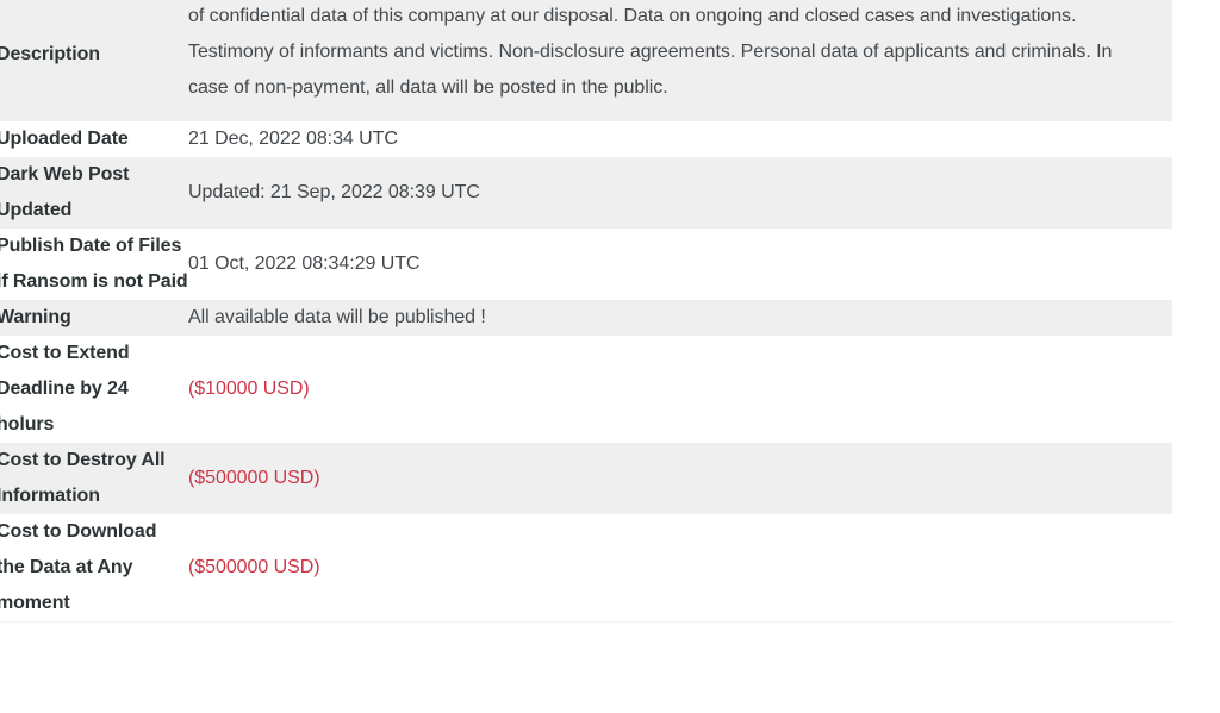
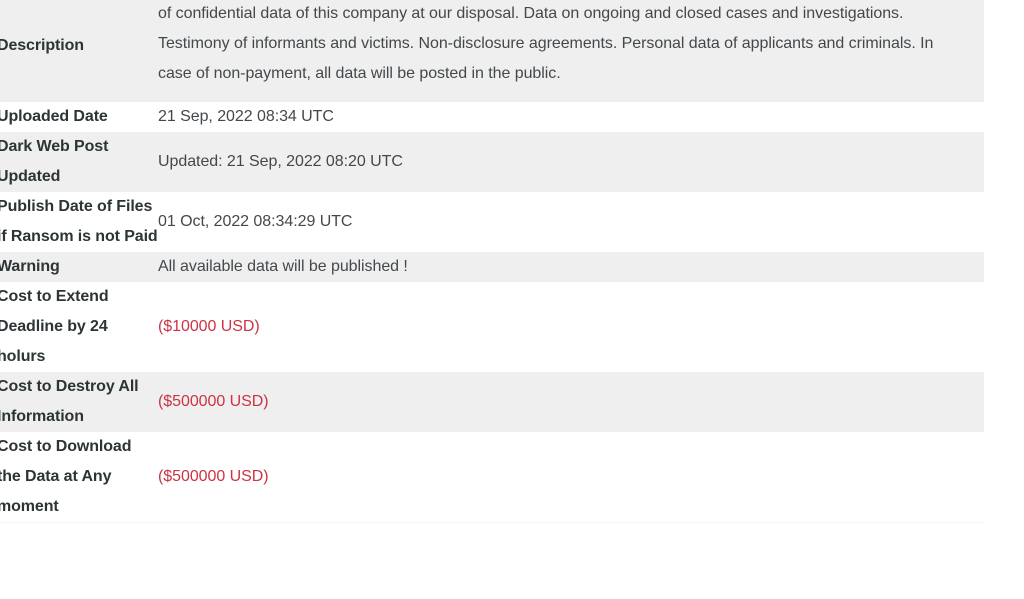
  Description	of confidential data of this company at our disposal. Data on ongoing and closed cases and investigations. Testimony of informants and victims. Non-disclosure agreements. Personal data of applicants and criminals. In case of non-payment, all data will be posted in the public.
- Uploaded Date	21 Dec, 2022 08:34 UTC
+ Uploaded Date	21 Sep, 2022 08:34 UTC
- Dark Web Post Updated	Updated: 21 Sep, 2022 08:39 UTC
+ Dark Web Post Updated	Updated: 21 Sep, 2022 08:20 UTC
  Publish Date of Files f Ransom is not Paid	01 Oct, 2022 08:34:29 UTC
  Warning	All available data will be published !
  Cost to Extend Deadline by 24 holurs	($10000 USD)
  Cost to Destroy All nformation	($500000 USD)
  Cost to Download he Data at Any moment	($500000 USD)
